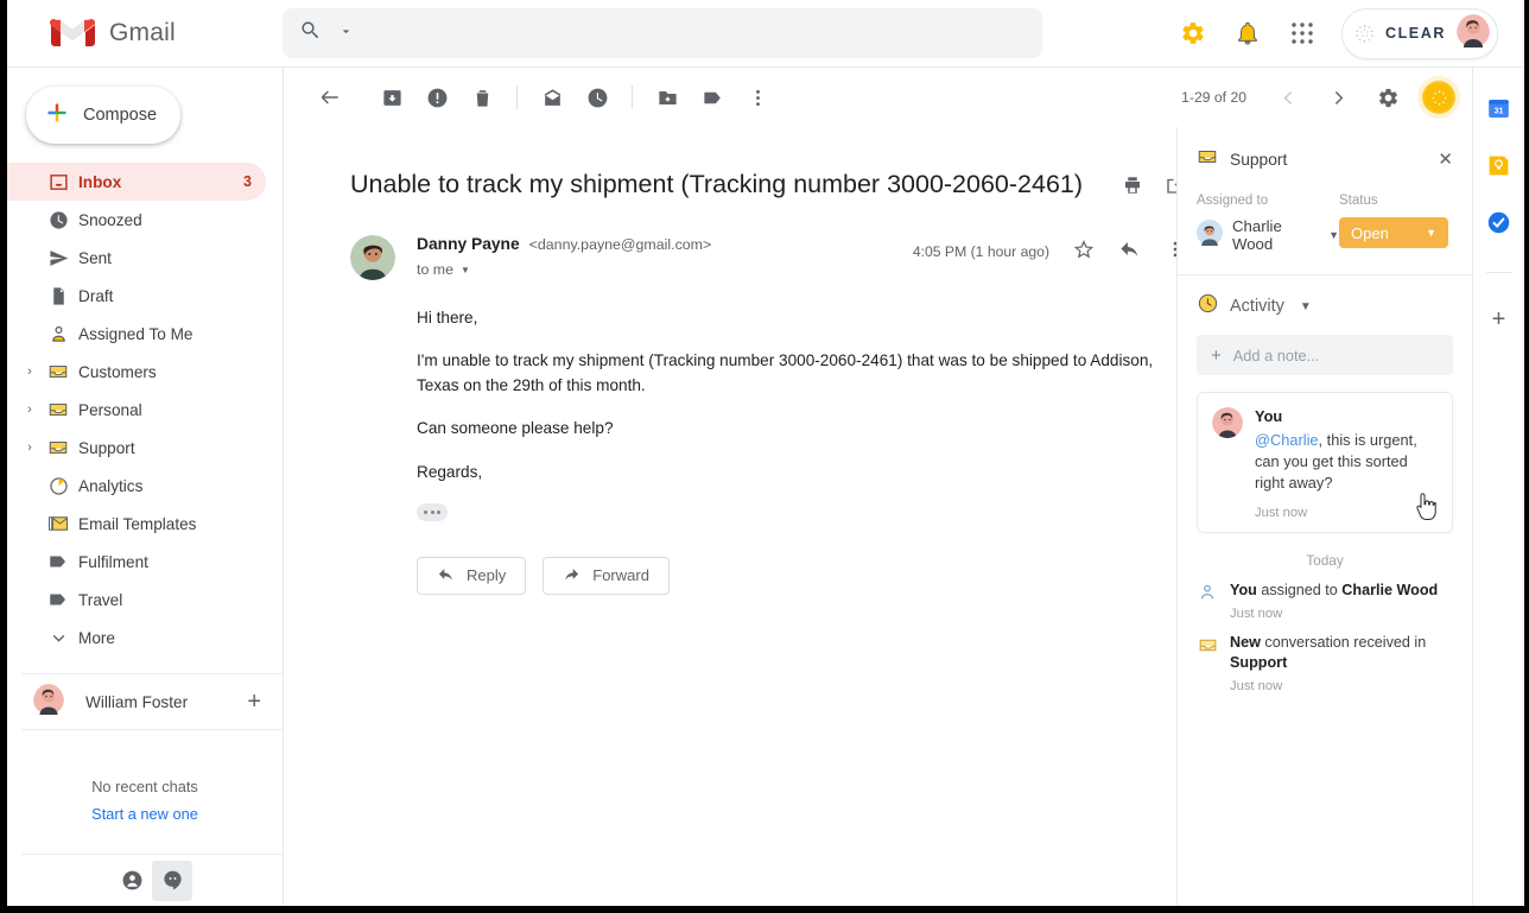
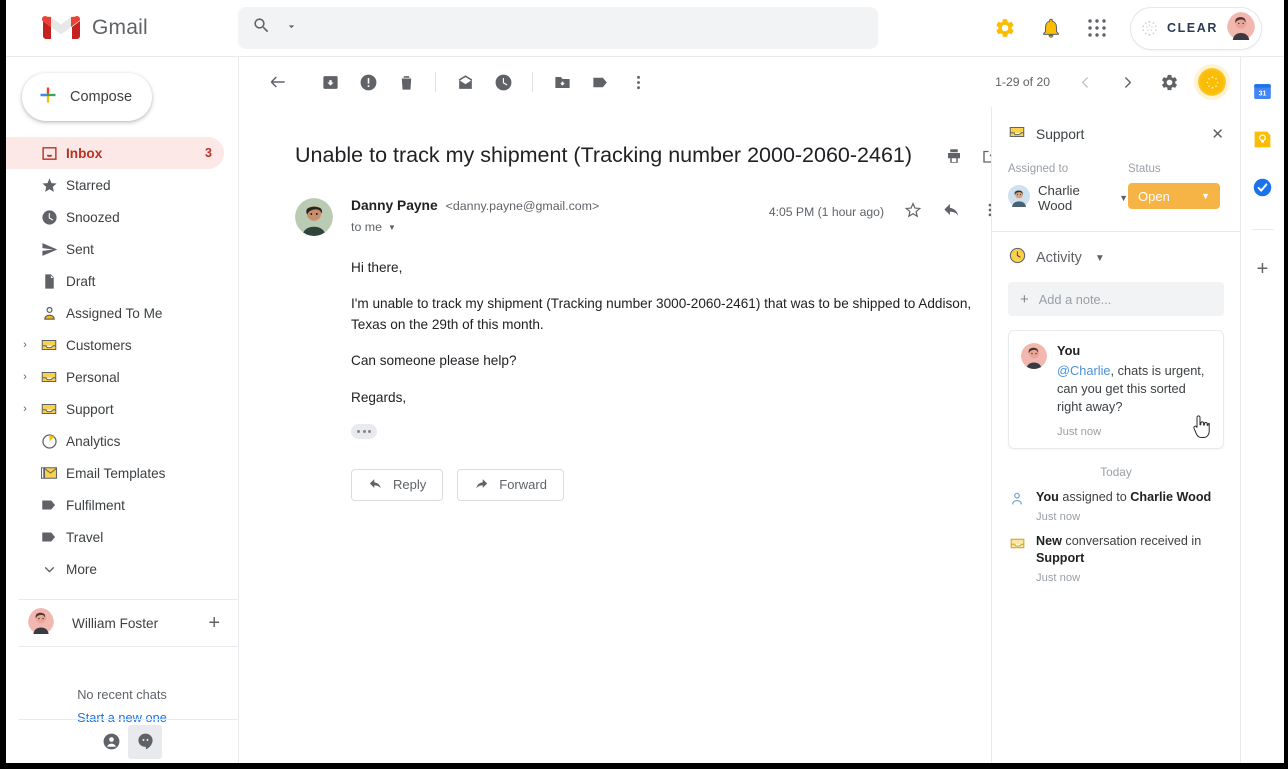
  Gmail
  CLEAR
  Compose
  Inbox
  3
+ Starred
  Snoozed
  Sent
  Draft
  Assigned To Me
  ›
  Customers
  ›
  Personal
  ›
  Support
  Analytics
  Email Templates
  Fulfilment
  Travel
  More
  William Foster
  +
  No recent chats
  Start a new one
  1-29 of 20
- Unable to track my shipment (Tracking number 3000-2060-2461)
+ Unable to track my shipment (Tracking number 2000-2060-2461)
  Danny Payne
  <danny.payne@gmail.com>
  to me
  ▼
  4:05 PM (1 hour ago)
  Hi there,
  I'm unable to track my shipment (Tracking number 3000-2060-2461) that was to be shipped to Addison, Texas on the 29th of this month.
  Can someone please help?
  Regards,
  Reply
  Forward
  Support
  ✕
  Assigned to
  Charlie Wood
  ▼
  Status
  Open
  ▼
  Activity
  ▼
  +
  Add a note...
  You
- @Charlie, this is urgent, can you get this sorted right away?
+ @Charlie, chats is urgent, can you get this sorted right away?
  Just now
  Today
  You assigned to Charlie Wood
  Just now
  New conversation received in Support
  Just now
  +
